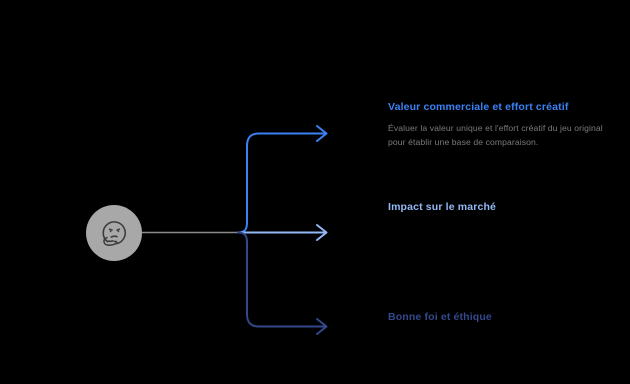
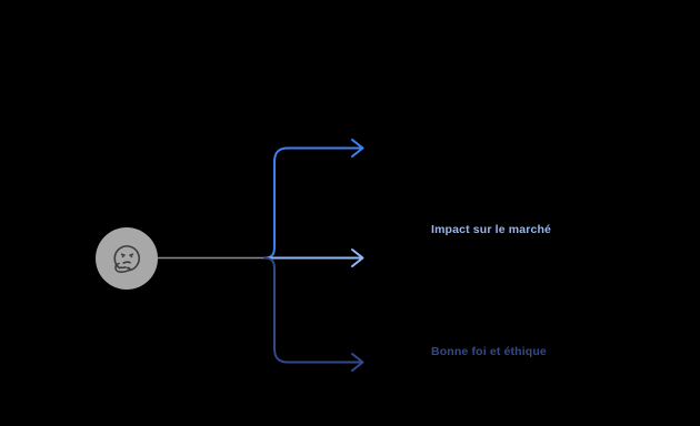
- Valeur commerciale et effort créatif
- Évaluer la valeur unique et l'effort créatif du jeu original pour établir une base de comparaison.
  Impact sur le marché
  Bonne foi et éthique
